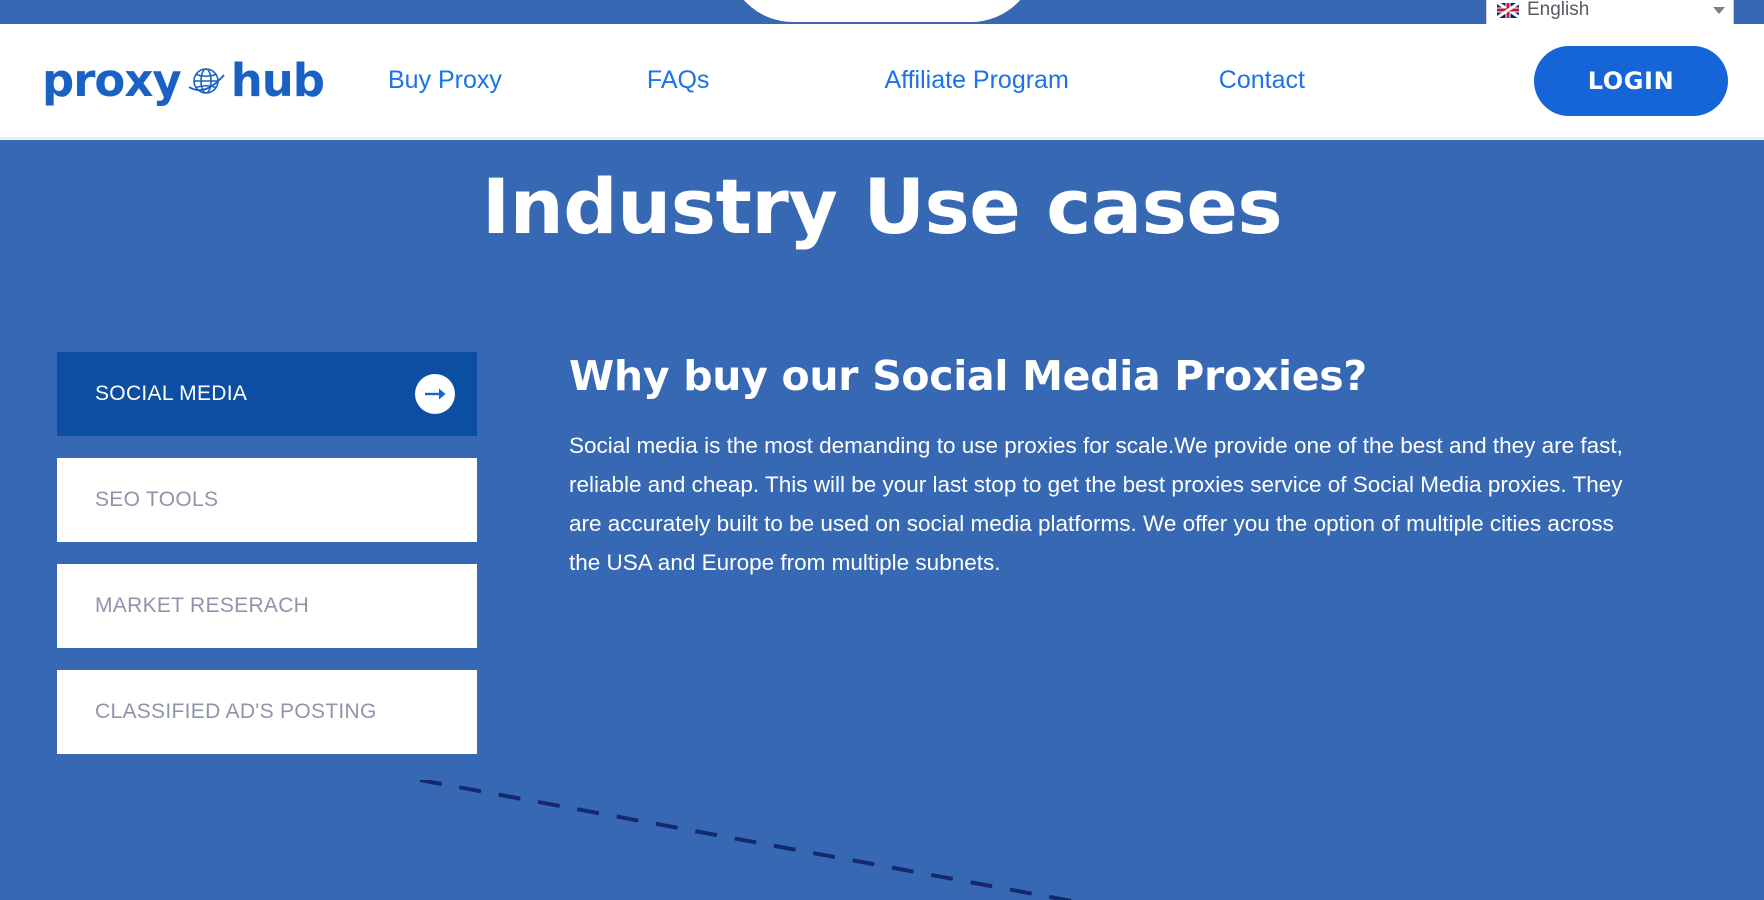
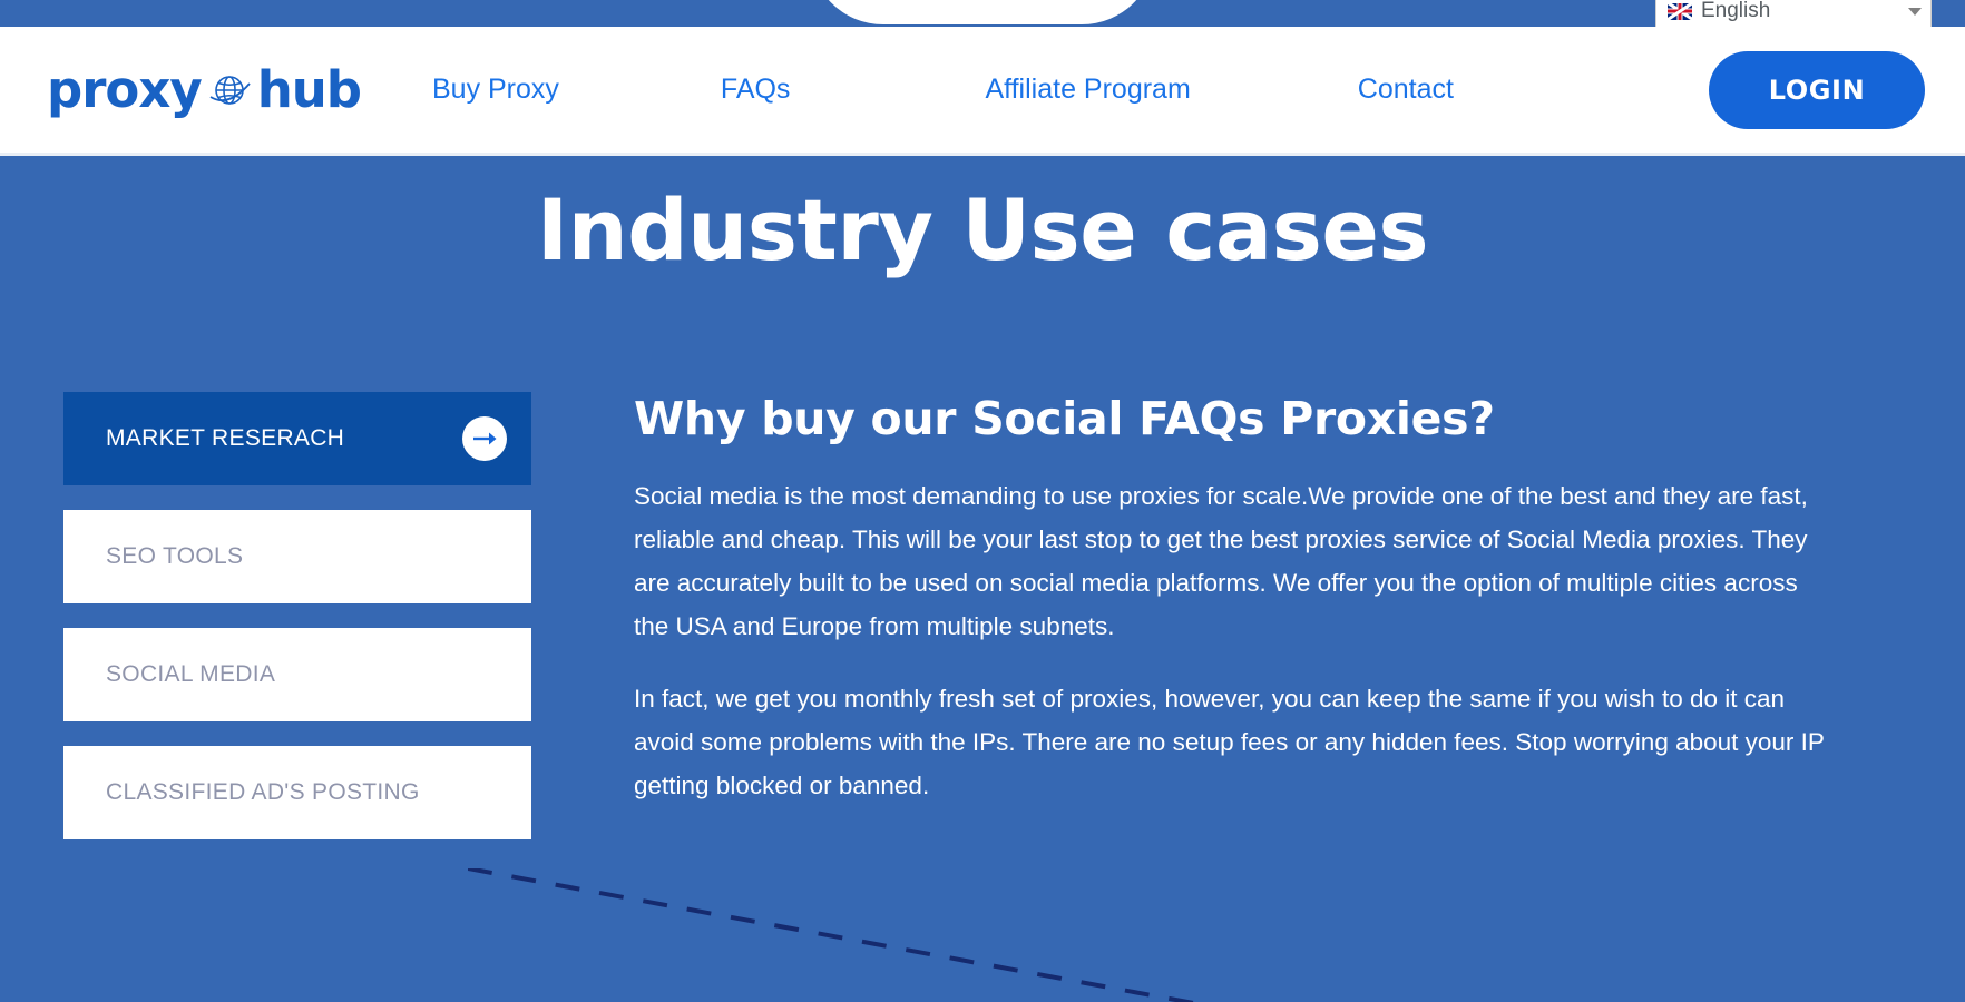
  English
  proxy
  hub
  Buy Proxy
  FAQs
  Affiliate Program
  Contact
  LOGIN
  Industry Use cases
- SOCIAL MEDIA
+ MARKET RESERACH
  SEO TOOLS
- MARKET RESERACH
+ SOCIAL MEDIA
  CLASSIFIED AD'S POSTING
- Why buy our Social Media Proxies?
+ Why buy our Social FAQs Proxies?
  Social media is the most demanding to use proxies for scale.We provide one of the best and they are fast, reliable and cheap. This will be your last stop to get the best proxies service of Social Media proxies. They are accurately built to be used on social media platforms. We offer you the option of multiple cities across the USA and Europe from multiple subnets.
+ In fact, we get you monthly fresh set of proxies, however, you can keep the same if you wish to do it can avoid some problems with the IPs. There are no setup fees or any hidden fees. Stop worrying about your IP getting blocked or banned.
